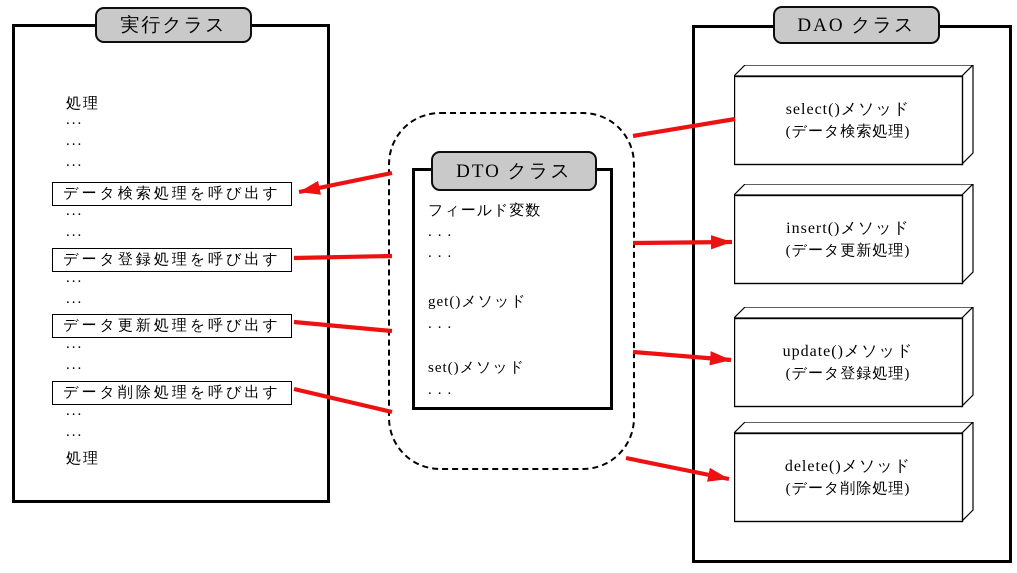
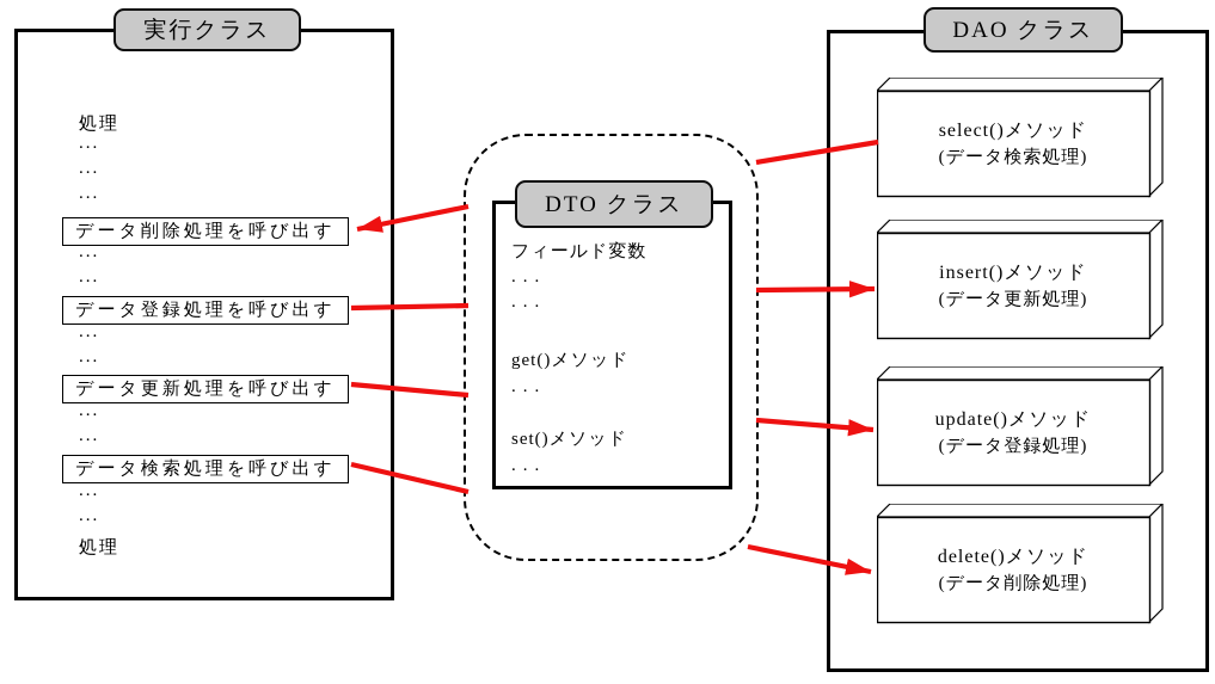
  処理
  ...
  ...
  ...
- データ検索処理を呼び出す
+ データ削除処理を呼び出す
  ...
  ...
  データ登録処理を呼び出す
  ...
  ...
  データ更新処理を呼び出す
  ...
  ...
- データ削除処理を呼び出す
+ データ検索処理を呼び出す
  ...
  ...
  処理
  select()メソッド
  (データ検索処理)
  insert()メソッド
  (データ更新処理)
  update()メソッド
  (データ登録処理)
  delete()メソッド
  (データ削除処理)
  フィールド変数
  ...
  ...
  get()メソッド
  ...
  set()メソッド
  ...
  実行クラス
  DAO クラス
  DTO クラス
